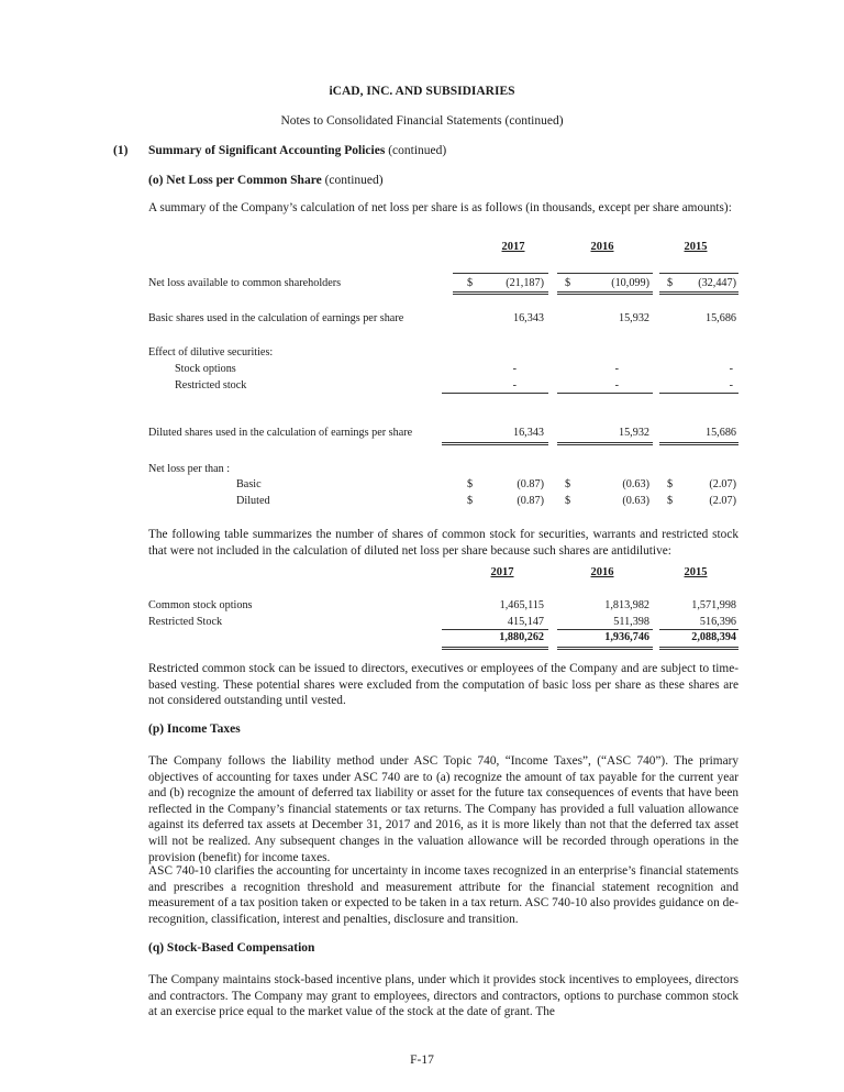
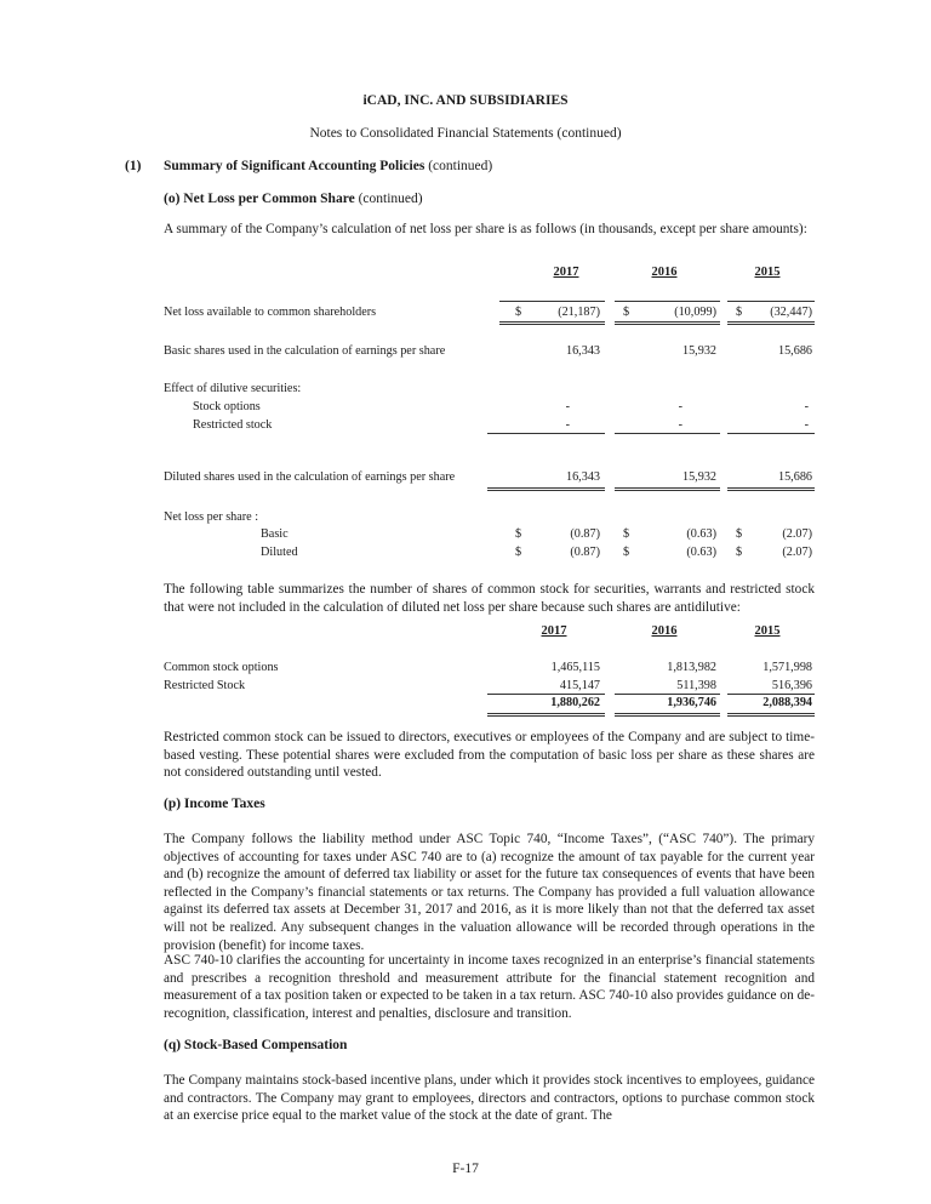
  iCAD, INC. AND SUBSIDIARIES
  Notes to Consolidated Financial Statements (continued)
  (1)
  Summary of Significant Accounting Policies (continued)
  (o) Net Loss per Common Share (continued)
  A summary of the Company’s calculation of net loss per share is as follows (in thousands, except per share amounts):
  2017
  2016
  2015
  Net loss available to common shareholders
  $
  (21,187)
  $
  (10,099)
  $
  (32,447)
  Basic shares used in the calculation of earnings per share
  16,343
  15,932
  15,686
  Effect of dilutive securities:
  Stock options
  -
  -
  -
  Restricted stock
  -
  -
  -
  Diluted shares used in the calculation of earnings per share
  16,343
  15,932
  15,686
- Net loss per than :
+ Net loss per share :
  Basic
  $
  (0.87)
  $
  (0.63)
  $
  (2.07)
  Diluted
  $
  (0.87)
  $
  (0.63)
  $
  (2.07)
  The following table summarizes the number of shares of common stock for securities, warrants and restricted stock that were not included in the calculation of diluted net loss per share because such shares are antidilutive:
  2017
  2016
  2015
  Common stock options
  1,465,115
  1,813,982
  1,571,998
  Restricted Stock
  415,147
  511,398
  516,396
  1,880,262
  1,936,746
  2,088,394
  Restricted common stock can be issued to directors, executives or employees of the Company and are subject to time-based vesting. These potential shares were excluded from the computation of basic loss per share as these shares are not considered outstanding until vested.
  (p) Income Taxes
  The Company follows the liability method under ASC Topic 740, “Income Taxes”, (“ASC 740”). The primary objectives of accounting for taxes under ASC 740 are to (a) recognize the amount of tax payable for the current year and (b) recognize the amount of deferred tax liability or asset for the future tax consequences of events that have been reflected in the Company’s financial statements or tax returns. The Company has provided a full valuation allowance against its deferred tax assets at December 31, 2017 and 2016, as it is more likely than not that the deferred tax asset will not be realized. Any subsequent changes in the valuation allowance will be recorded through operations in the provision (benefit) for income taxes.
  ASC 740-10 clarifies the accounting for uncertainty in income taxes recognized in an enterprise’s financial statements and prescribes a recognition threshold and measurement attribute for the financial statement recognition and measurement of a tax position taken or expected to be taken in a tax return. ASC 740-10 also provides guidance on de-recognition, classification, interest and penalties, disclosure and transition.
  (q) Stock-Based Compensation
- The Company maintains stock-based incentive plans, under which it provides stock incentives to employees, directors and contractors. The Company may grant to employees, directors and contractors, options to purchase common stock at an exercise price equal to the market value of the stock at the date of grant. The
+ The Company maintains stock-based incentive plans, under which it provides stock incentives to employees, guidance and contractors. The Company may grant to employees, directors and contractors, options to purchase common stock at an exercise price equal to the market value of the stock at the date of grant. The
  F-17
